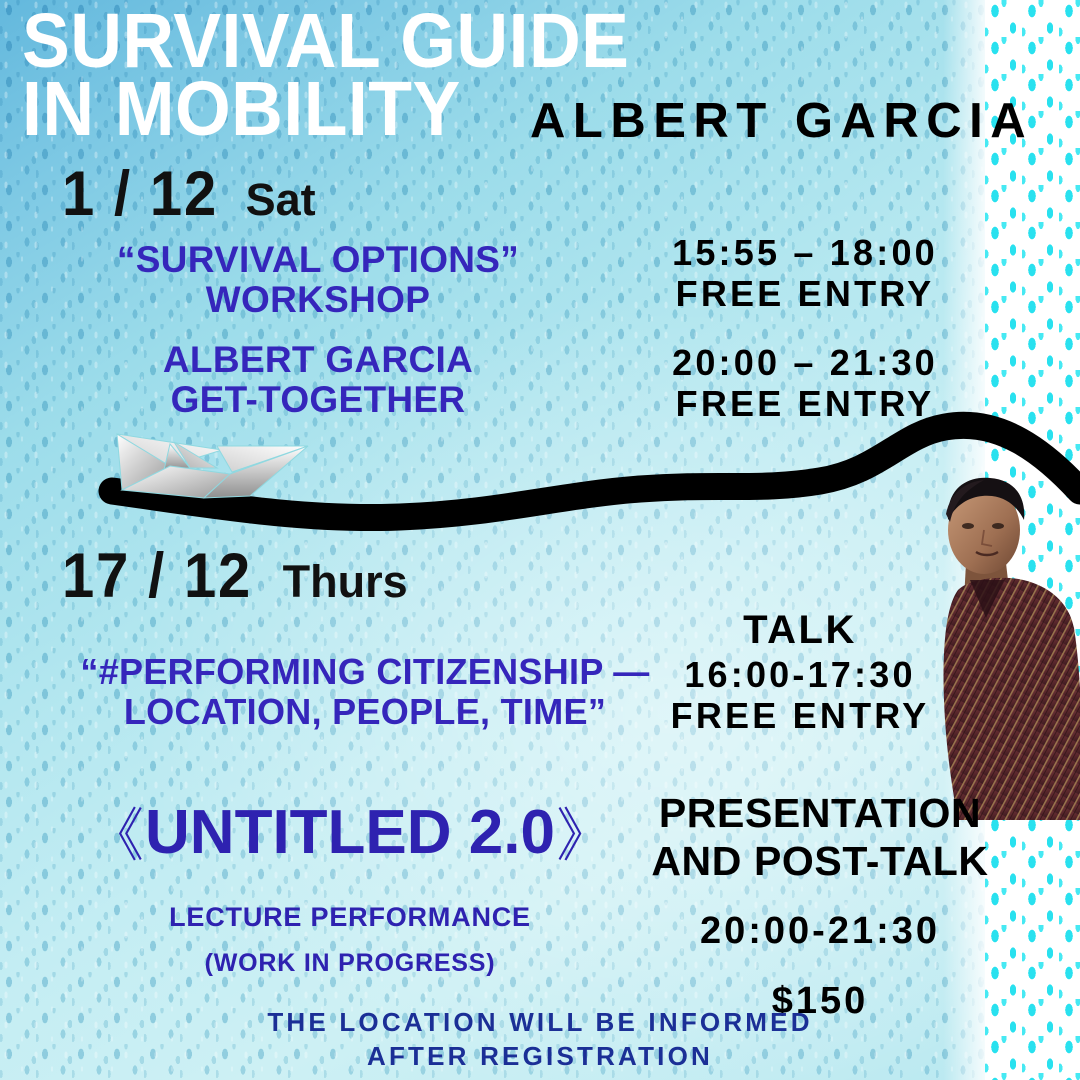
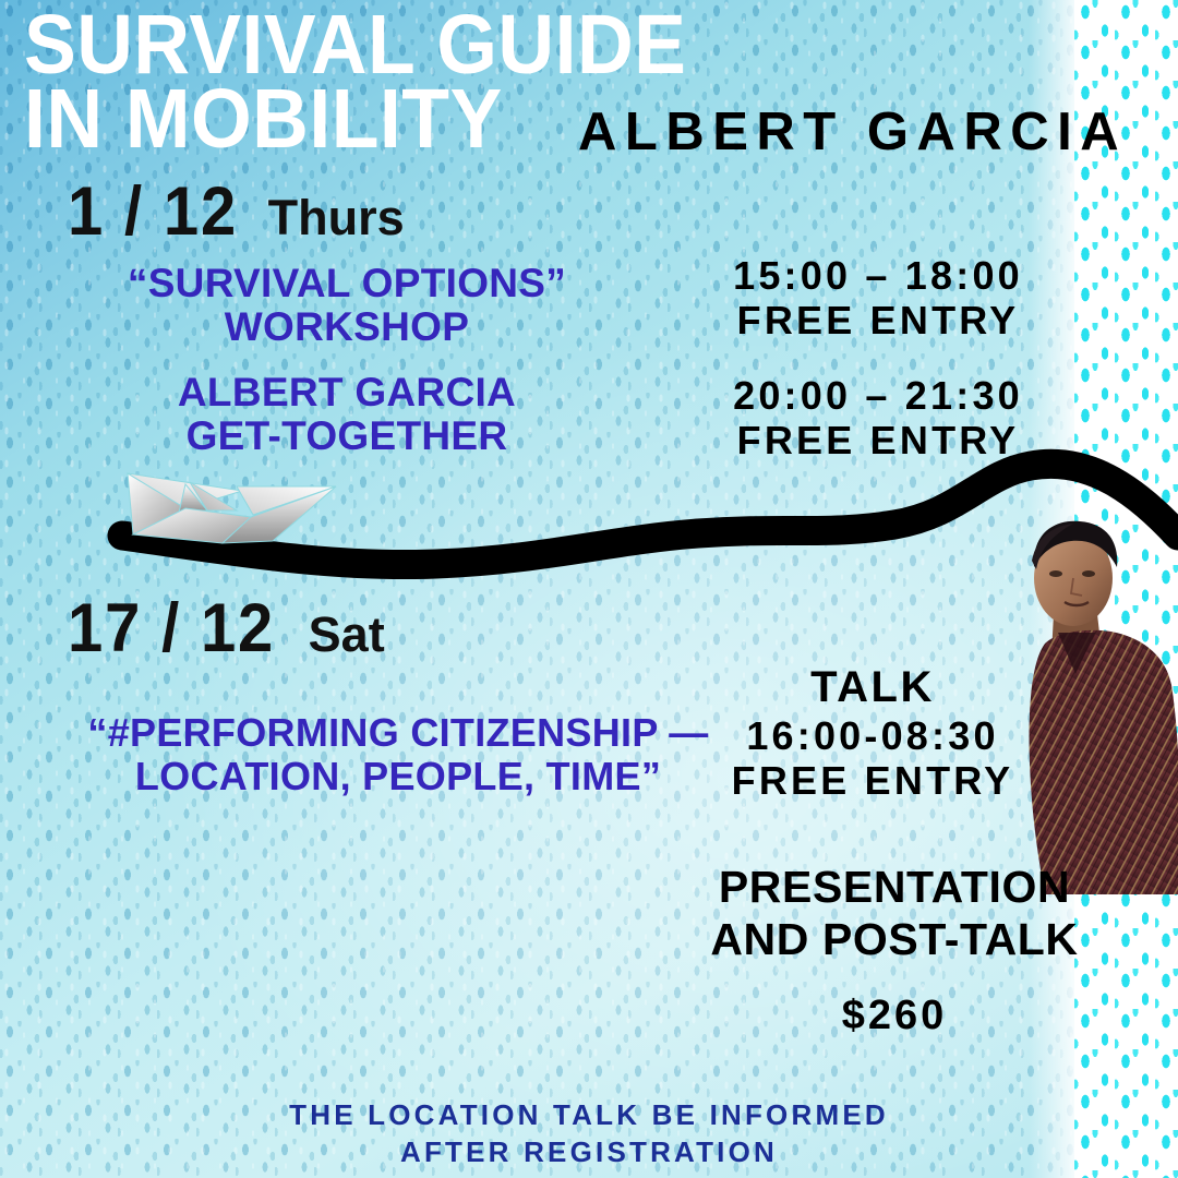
  SURVIVAL GUIDE
  IN MOBILITY
  ALBERT GARCIA
- 1 / 12 Sat
+ 1 / 12 Thurs
  “SURVIVAL OPTIONS”
  WORKSHOP
- 15:55 – 18:00
+ 15:00 – 18:00
  FREE ENTRY
  ALBERT GARCIA
  GET-TOGETHER
  20:00 – 21:30
  FREE ENTRY
- 17 / 12 Thurs
+ 17 / 12 Sat
  “#PERFORMING CITIZENSHIP —
  LOCATION, PEOPLE, TIME”
  TALK
- 16:00-17:30
+ 16:00-08:30
  FREE ENTRY
- 《UNTITLED 2.0》
- LECTURE PERFORMANCE
- (WORK IN PROGRESS)
  PRESENTATION
  AND POST-TALK
- 20:00-21:30
- $150
+ $260
- THE LOCATION WILL BE INFORMED
+ THE LOCATION TALK BE INFORMED
  AFTER REGISTRATION
